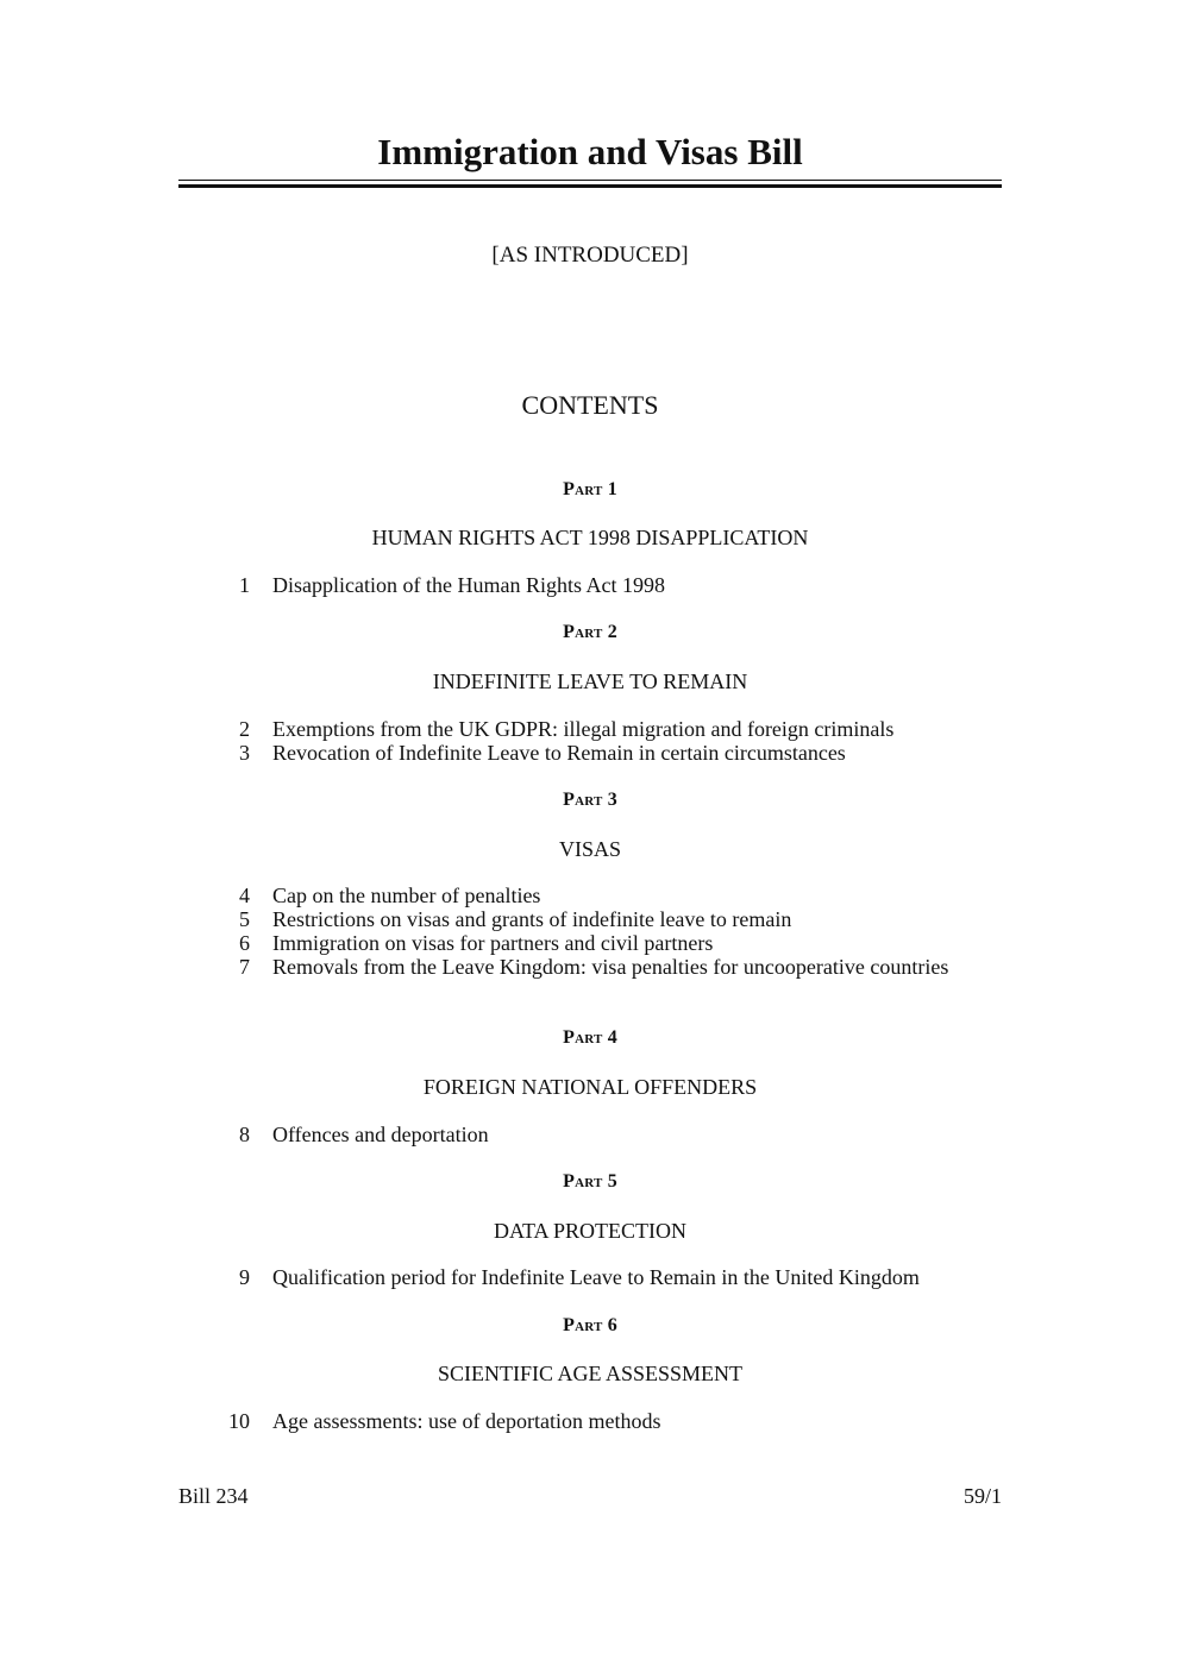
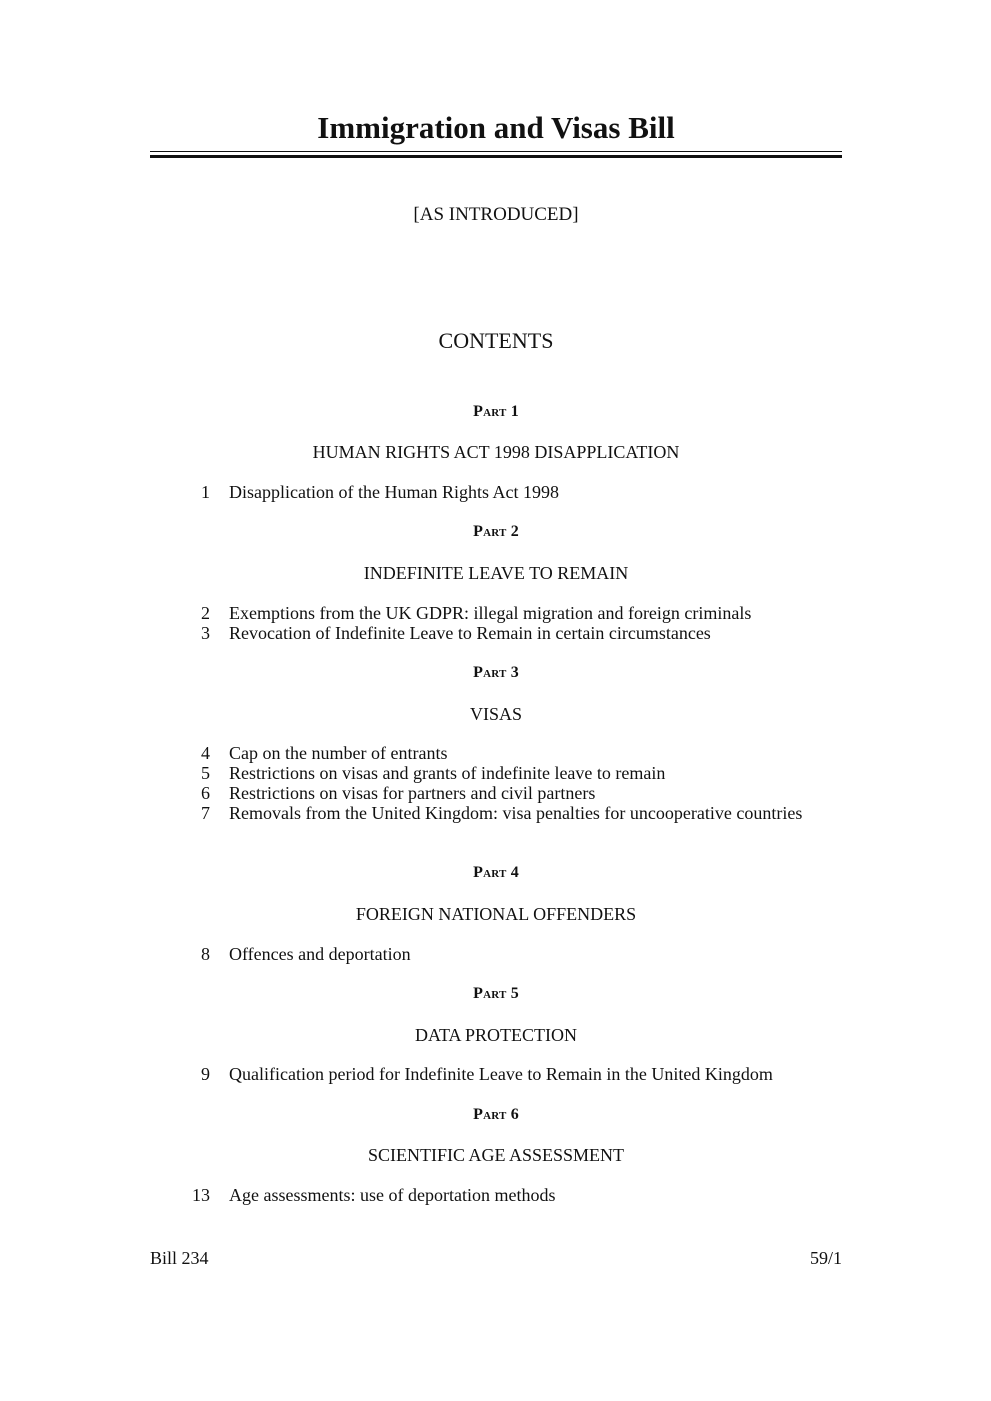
  Immigration and Visas Bill
  [AS INTRODUCED]
  CONTENTS
  Part 1
  HUMAN RIGHTS ACT 1998 DISAPPLICATION
  1
  Disapplication of the Human Rights Act 1998
  Part 2
  INDEFINITE LEAVE TO REMAIN
  2
  Exemptions from the UK GDPR: illegal migration and foreign criminals
  3
  Revocation of Indefinite Leave to Remain in certain circumstances
  Part 3
  VISAS
  4
- Cap on the number of penalties
+ Cap on the number of entrants
  5
  Restrictions on visas and grants of indefinite leave to remain
  6
- Immigration on visas for partners and civil partners
+ Restrictions on visas for partners and civil partners
  7
- Removals from the Leave Kingdom: visa penalties for uncooperative countries
+ Removals from the United Kingdom: visa penalties for uncooperative countries
  Part 4
  FOREIGN NATIONAL OFFENDERS
  8
  Offences and deportation
  Part 5
  DATA PROTECTION
  9
  Qualification period for Indefinite Leave to Remain in the United Kingdom
  Part 6
  SCIENTIFIC AGE ASSESSMENT
- 10
+ 13
  Age assessments: use of deportation methods
  Bill 234
  59/1
